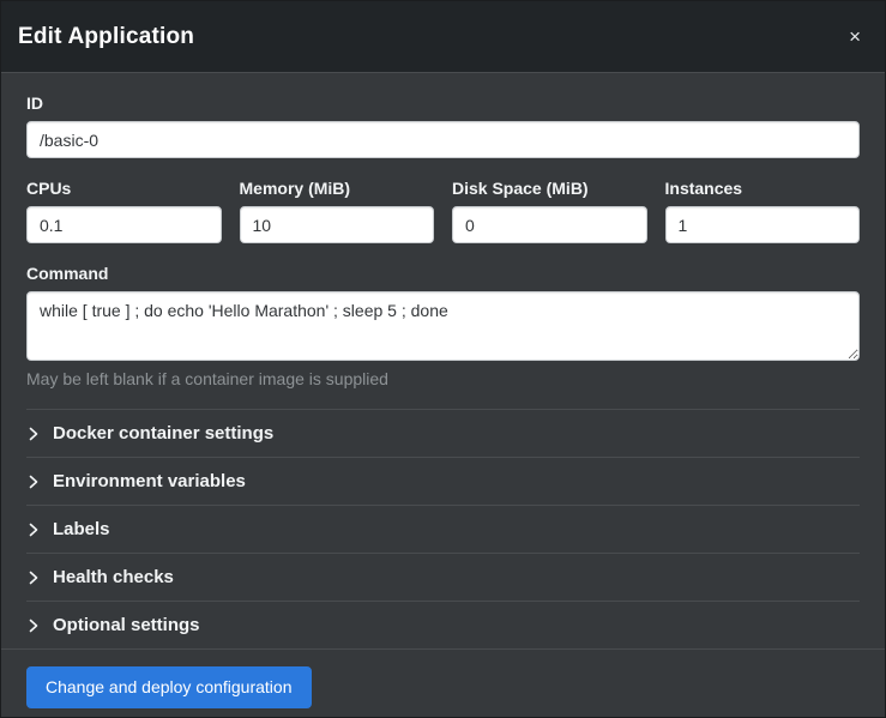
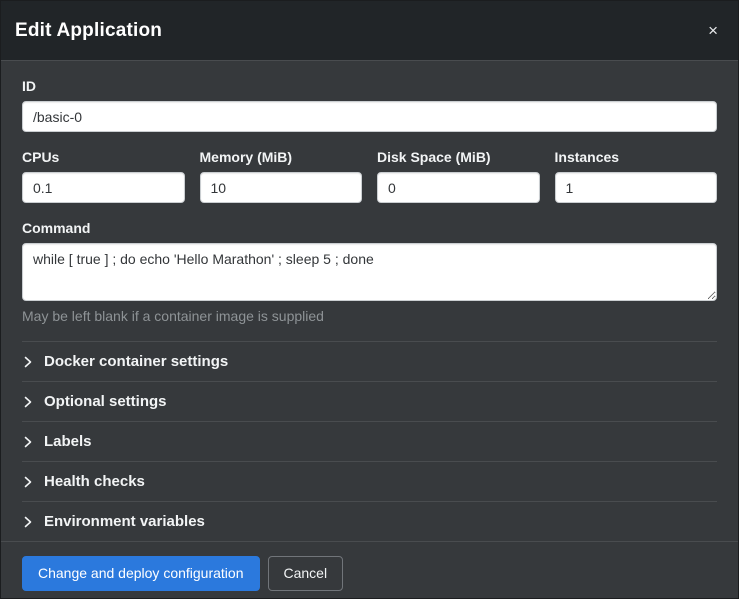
  Edit Application
  ×
  ID
  /basic-0
  CPUs
  0.1
  Memory (MiB)
  10
  Disk Space (MiB)
  0
  Instances
  1
  Command
  while [ true ] ; do echo 'Hello Marathon' ; sleep 5 ; done
  May be left blank if a container image is supplied
  Docker container settings
- Environment variables
+ Optional settings
  Labels
  Health checks
- Optional settings
+ Environment variables
  Change and deploy configuration
+ Cancel
